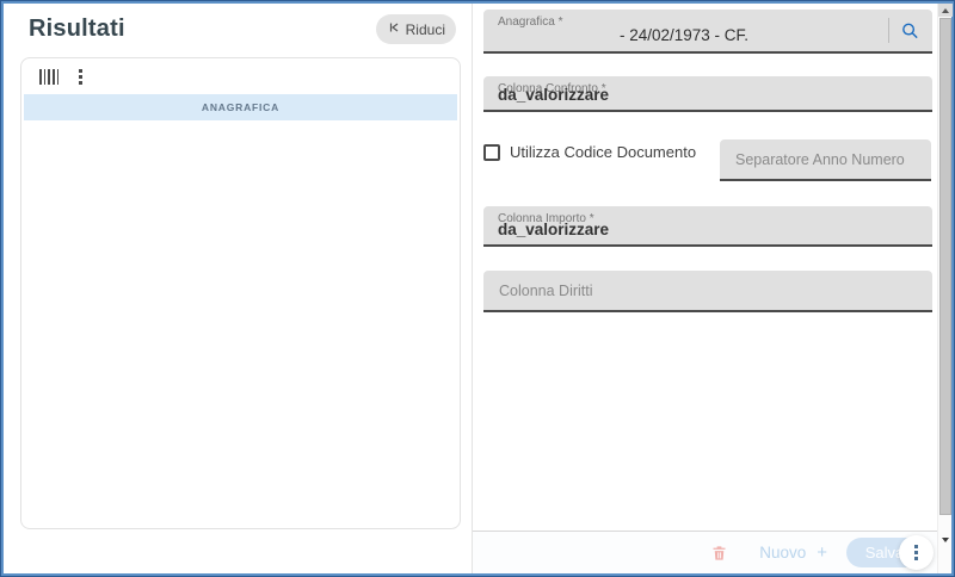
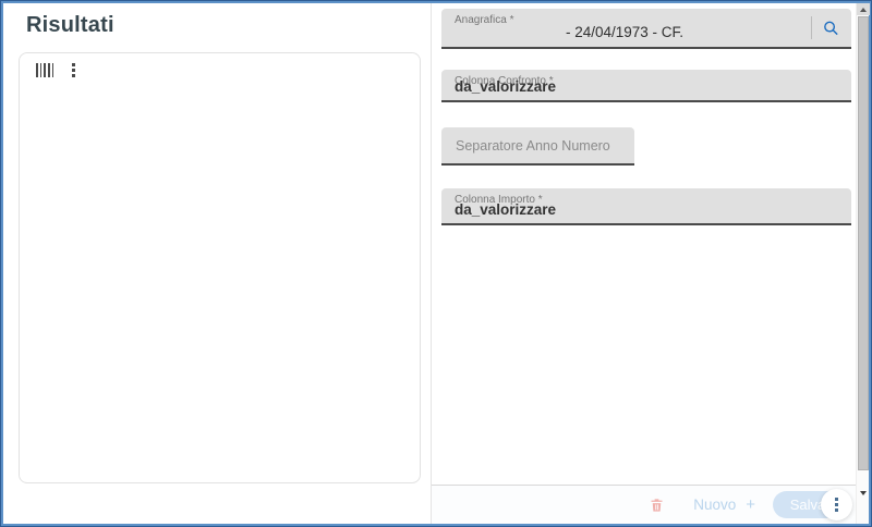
  Risultati
- Riduci
- ANAGRAFICA
  Anagrafica *
- - 24/02/1973 - CF.
+ - 24/04/1973 - CF.
  Colonna Confronto *
  da_valorizzare
- Utilizza Codice Documento
  Separatore Anno Numero
  Colonna Importo *
  da_valorizzare
- Colonna Diritti
  Nuovo
  +
  Salv
